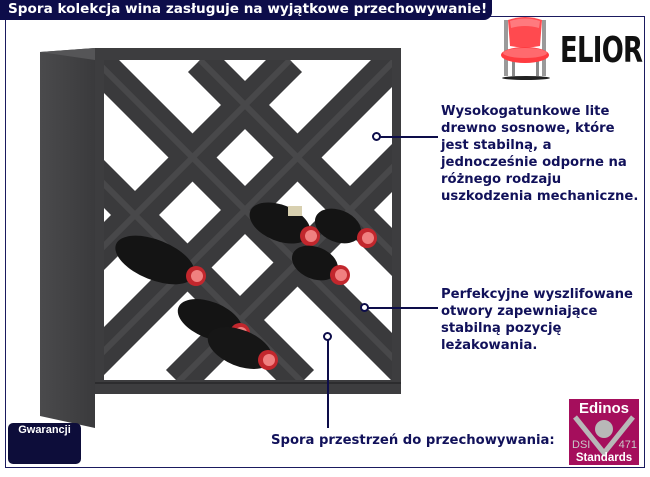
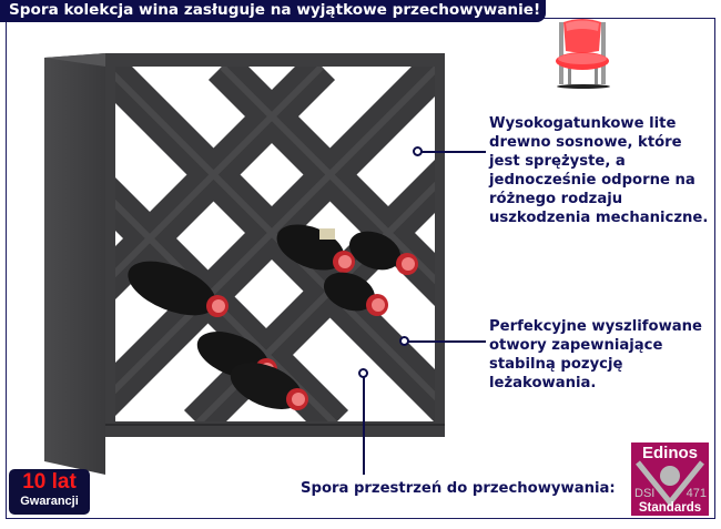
  Spora kolekcja wina zasługuje na wyjątkowe przechowywanie!
- ELIOR
- Wysokogatunkowe lite drewno sosnowe, które jest stabilną, a jednocześnie odporne na różnego rodzaju uszkodzenia mechaniczne.
+ Wysokogatunkowe lite drewno sosnowe, które jest sprężyste, a jednocześnie odporne na różnego rodzaju uszkodzenia mechaniczne.
  Perfekcyjne wyszlifowane otwory zapewniające stabilną pozycję leżakowania.
  Spora przestrzeń do przechowywania:
+ 10 lat
  Gwarancji
  Edinos
  DSI
  471
  Standards
